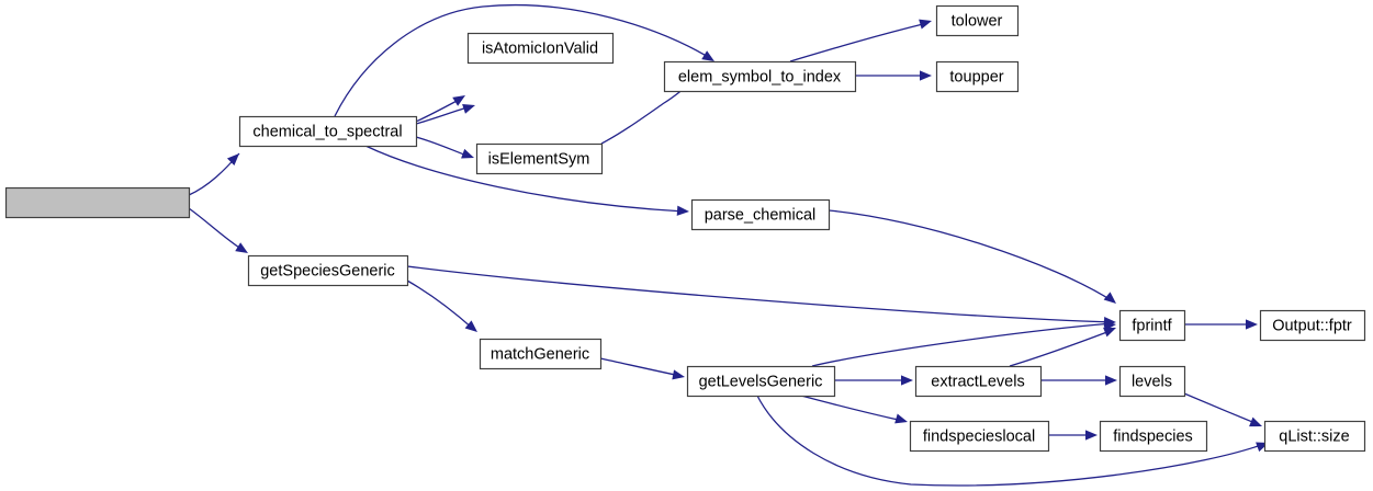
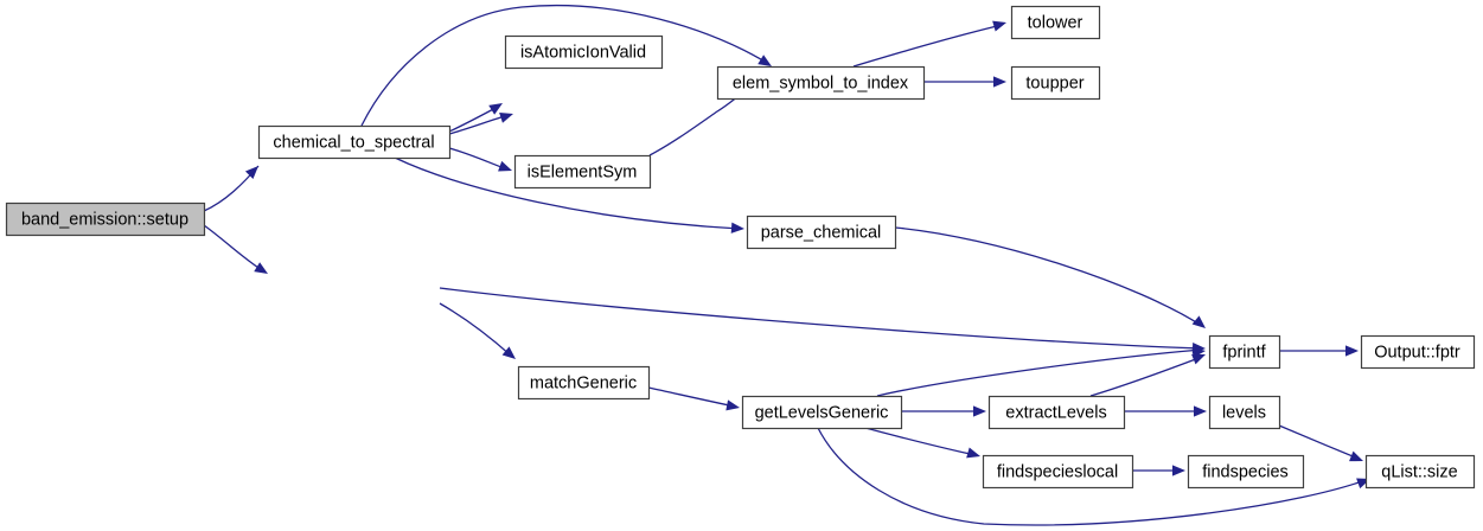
+ band_emission::setup
  chemical_to_spectral
  isAtomicIonValid
  isElementSym
  elem_symbol_to_index
  tolower
  toupper
  parse_chemical
- getSpeciesGeneric
  matchGeneric
  getLevelsGeneric
  extractLevels
  findspecieslocal
  fprintf
  levels
  findspecies
  Output::fptr
  qList::size
